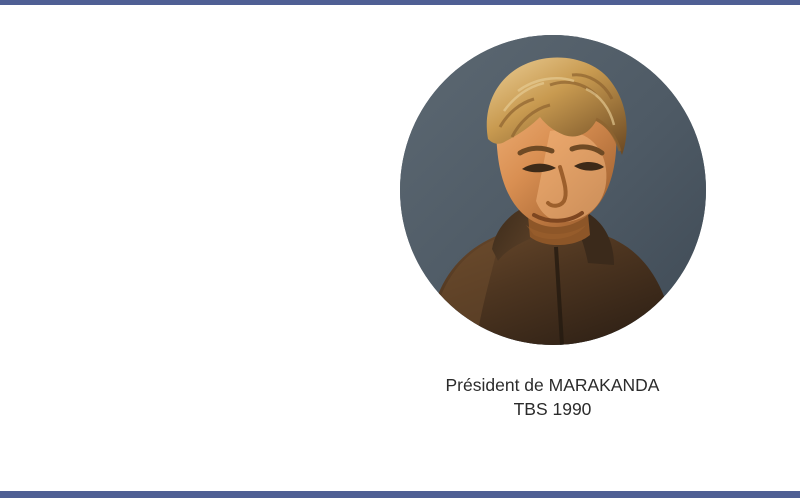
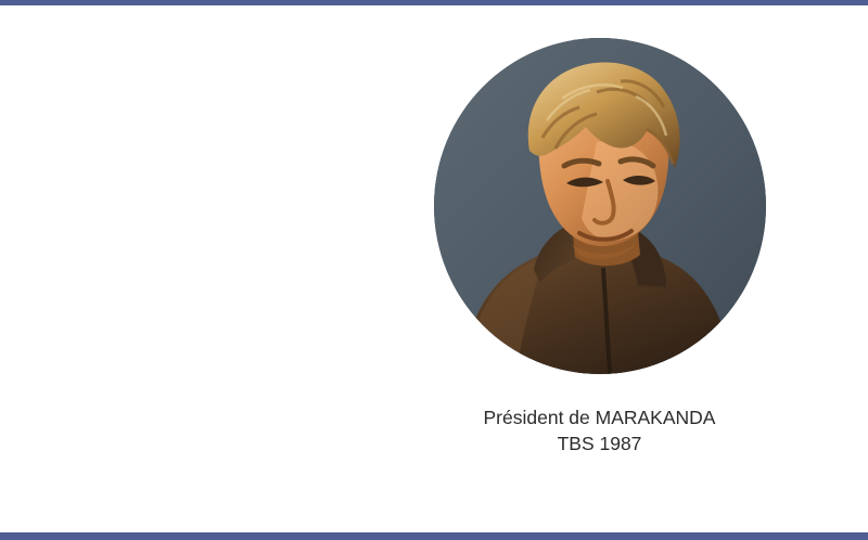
  Président de MARAKANDA
- TBS 1990
+ TBS 1987
